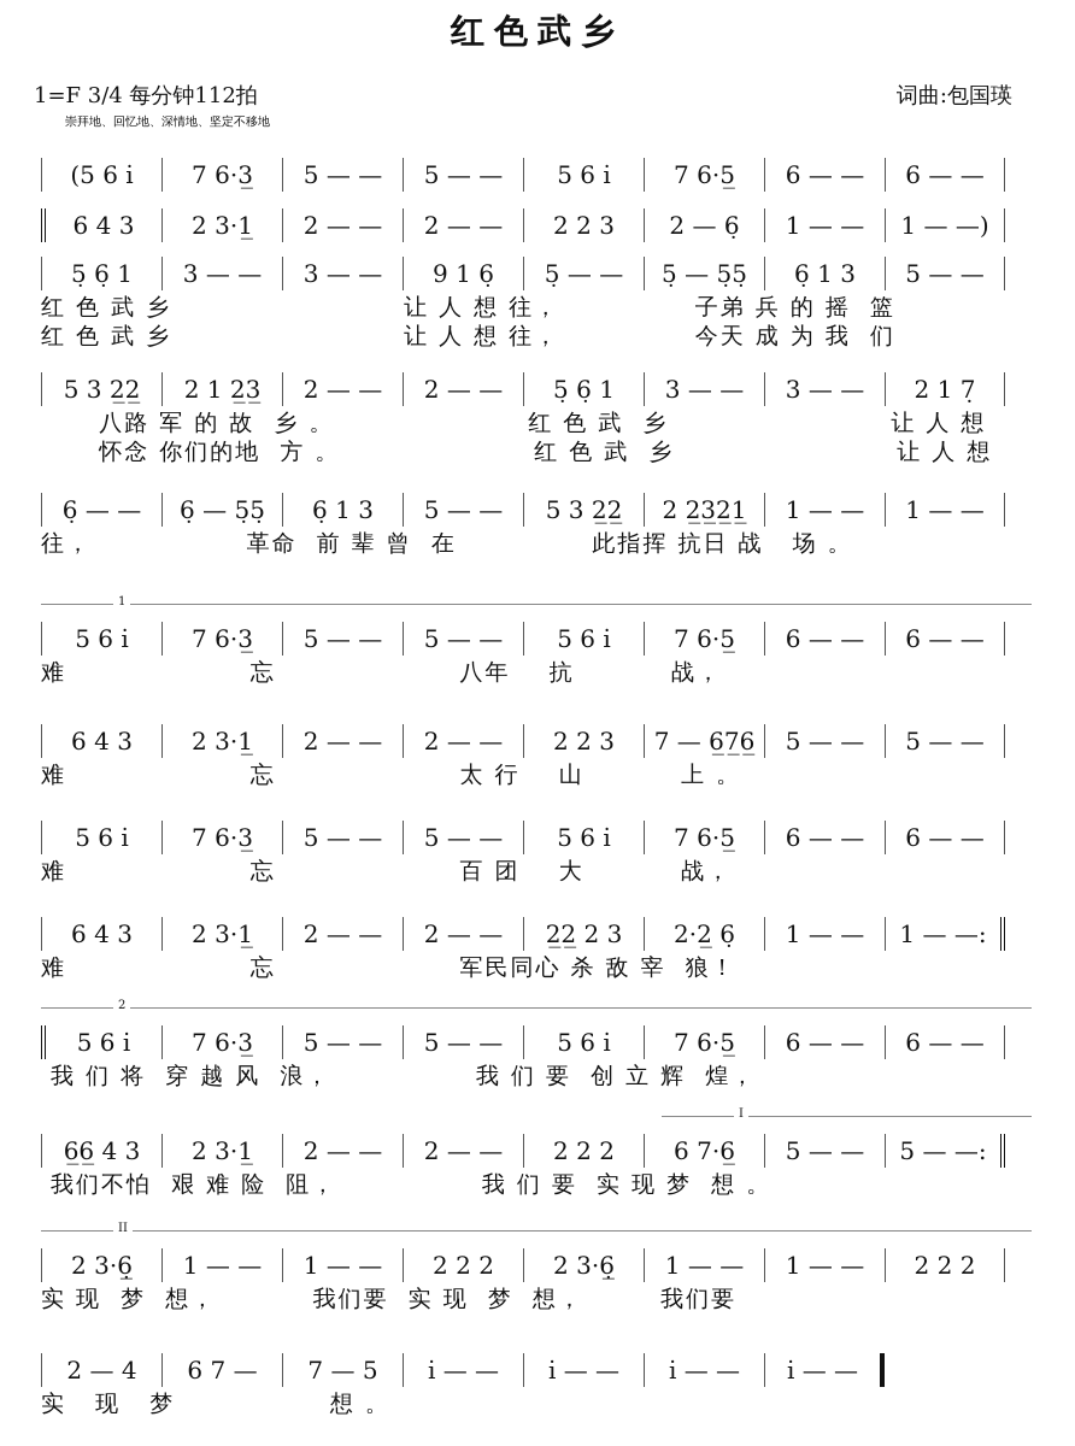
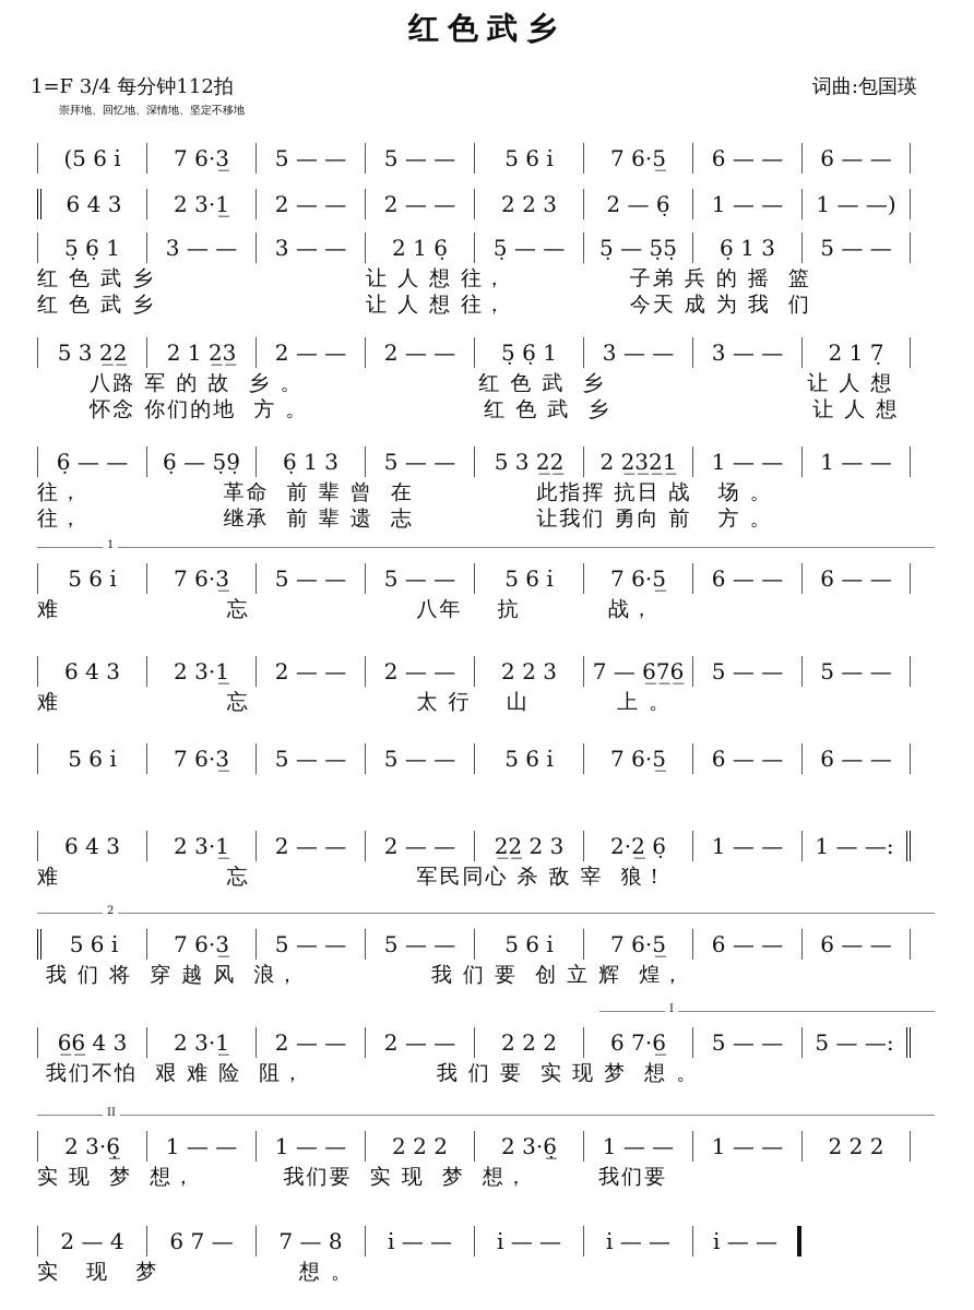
  红色武乡
  1=F 3/4 每分钟112拍
  崇拜地、回忆地、深情地、坚定不移地
  词曲:包国瑛
  (5 6 i̇
  7 6·3̲
  5 — —
  5 — —
  5 6 i̇
  7 6·5̲
  6 — —
  6 — —
  6 4 3
  2 3·1̲
  2 — —
  2 — —
  2 2 3
  2 — 6̣
  1 — —
  1 — —)
  5̣ 6̣ 1
  3 — —
  3 — —
- 9 1 6̣
+ 2 1 6̣
  5̣ — —
  5̣ — 5̣5̣
  6̣ 1 3
  5 — —
  红 色 武 乡 让 人 想 往， 子弟 兵 的 摇 篮
  红 色 武 乡 让 人 想 往， 今天 成 为 我 们
  5 3 2̲2̲
  2 1 2̲3̲
  2 — —
  2 — —
  5̣ 6̣ 1
  3 — —
  3 — —
  2 1 7̣
  八路 军 的 故 乡 。 红 色 武 乡 让 人 想
  怀念 你们的地 方 。 红 色 武 乡 让 人 想
  6̣ — —
- 6̣ — 5̣5̣
+ 6̣ — 5̣9̣
  6̣ 1 3
  5 — —
  5 3 2̲2̲
  2 2̲3̲2̲1̲
  1 — —
  1 — —
  往， 革命 前 辈 曾 在 此指挥 抗日 战 场 。
+ 往， 继承 前 辈 遗 志 让我们 勇向 前 方 。
  1
  5 6 i̇
  7 6·3̲
  5 — —
  5 — —
  5 6 i̇
  7 6·5̲
  6 — —
  6 — —
  难 忘 八年 抗 战，
  6 4 3
  2 3·1̲
  2 — —
  2 — —
  2 2 3
  7 — 6̲7̲6̲
  5 — —
  5 — —
  难 忘 太 行 山 上 。
  5 6 i̇
  7 6·3̲
  5 — —
  5 — —
  5 6 i̇
  7 6·5̲
  6 — —
  6 — —
- 难 忘 百 团 大 战，
  6 4 3
  2 3·1̲
  2 — —
  2 — —
  2̲2̲ 2 3
  2·2̲ 6̣
  1 — —
  1 — —:
  难 忘 军民同心 杀 敌 宰 狼！
  2
  5 6 i̇
  7 6·3̲
  5 — —
  5 — —
  5 6 i̇
  7 6·5̲
  6 — —
  6 — —
  我 们 将 穿 越 风 浪， 我 们 要 创 立 辉 煌，
  I
  6̲6̲ 4 3
  2 3·1̲
  2 — —
  2 — —
  2 2 2
  6 7·6̲
  5 — —
  5 — —:
  我们不怕 艰 难 险 阻， 我 们 要 实 现 梦 想 。
  II
  2 3·6̣̲
  1 — —
  1 — —
  2 2 2
  2 3·6̣̲
  1 — —
  1 — —
  2 2 2
  实 现 梦 想， 我们要 实 现 梦 想， 我们要
  2 — 4
  6 7 —
- 7 — 5
+ 7 — 8
  i̇ — —
  i̇ — —
  i̇ — —
  i̇ — —
  实 现 梦 想 。
